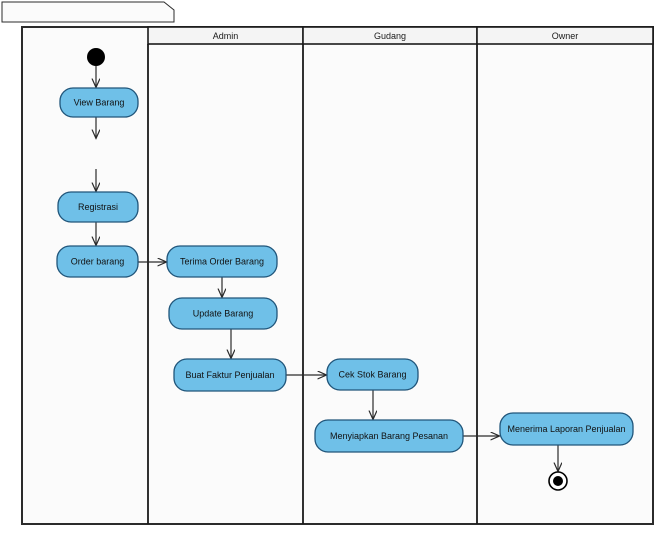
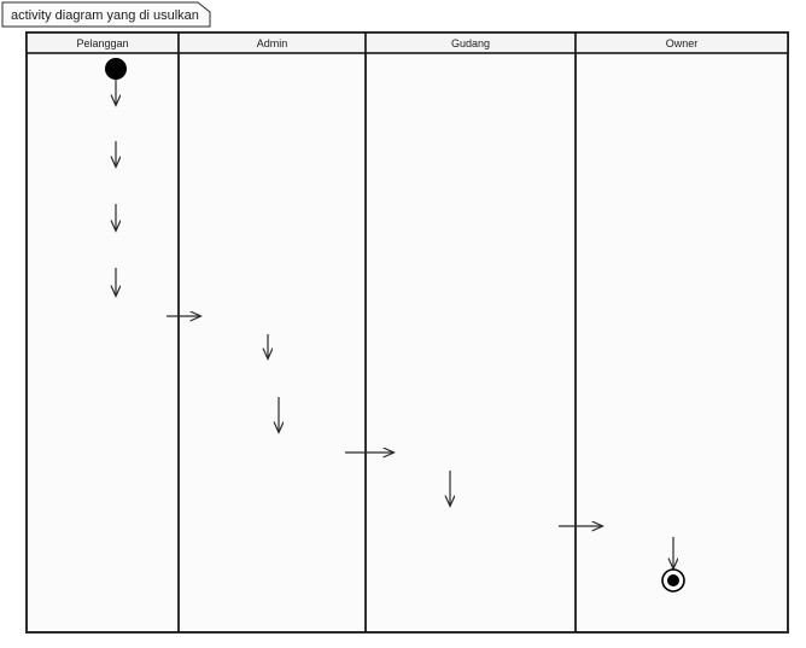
+ activity diagram yang di usulkan
+ Pelanggan
  Admin
  Gudang
  Owner
- View Barang
- Registrasi
- Order barang
- Terima Order Barang
- Update Barang
- Buat Faktur Penjualan
- Cek Stok Barang
- Menyiapkan Barang Pesanan
- Menerima Laporan Penjualan
